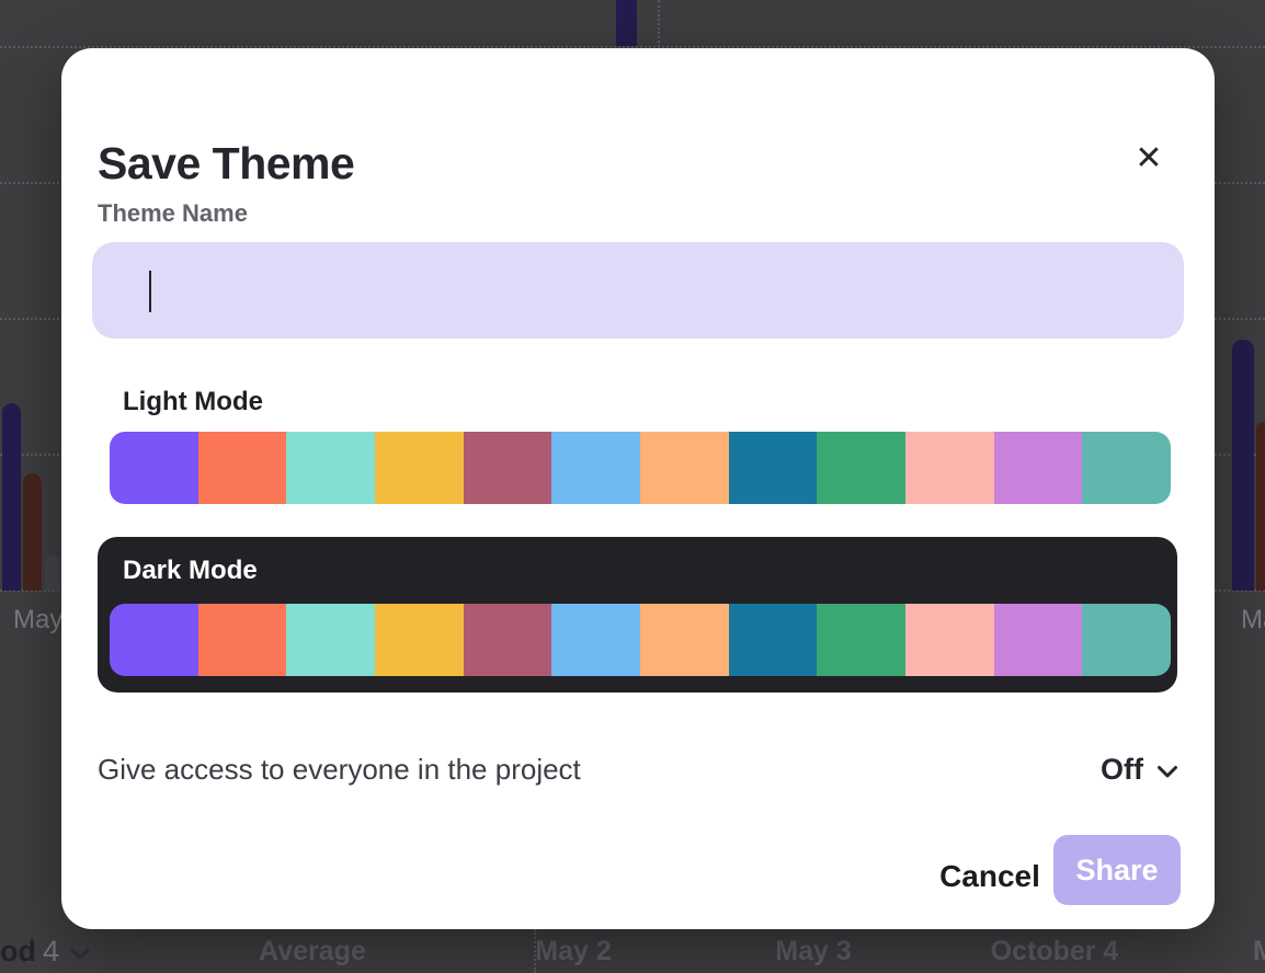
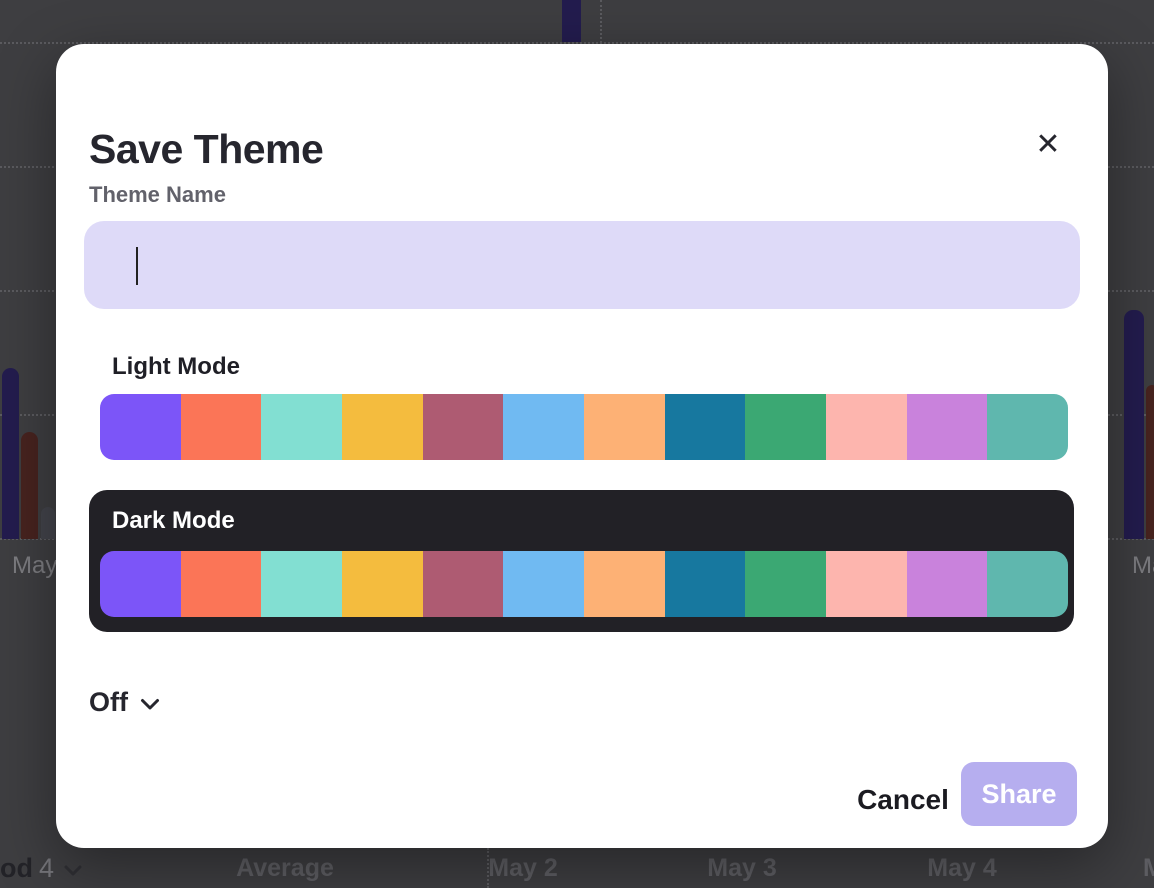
  May
  od 4
  Average
  May 2
  May 3
- October 4
+ May 4
  M
  Save Theme
  ✕
  Theme Name
  Light Mode
  Dark Mode
- Give access to everyone in the project
  Off
  Cancel
  Share
